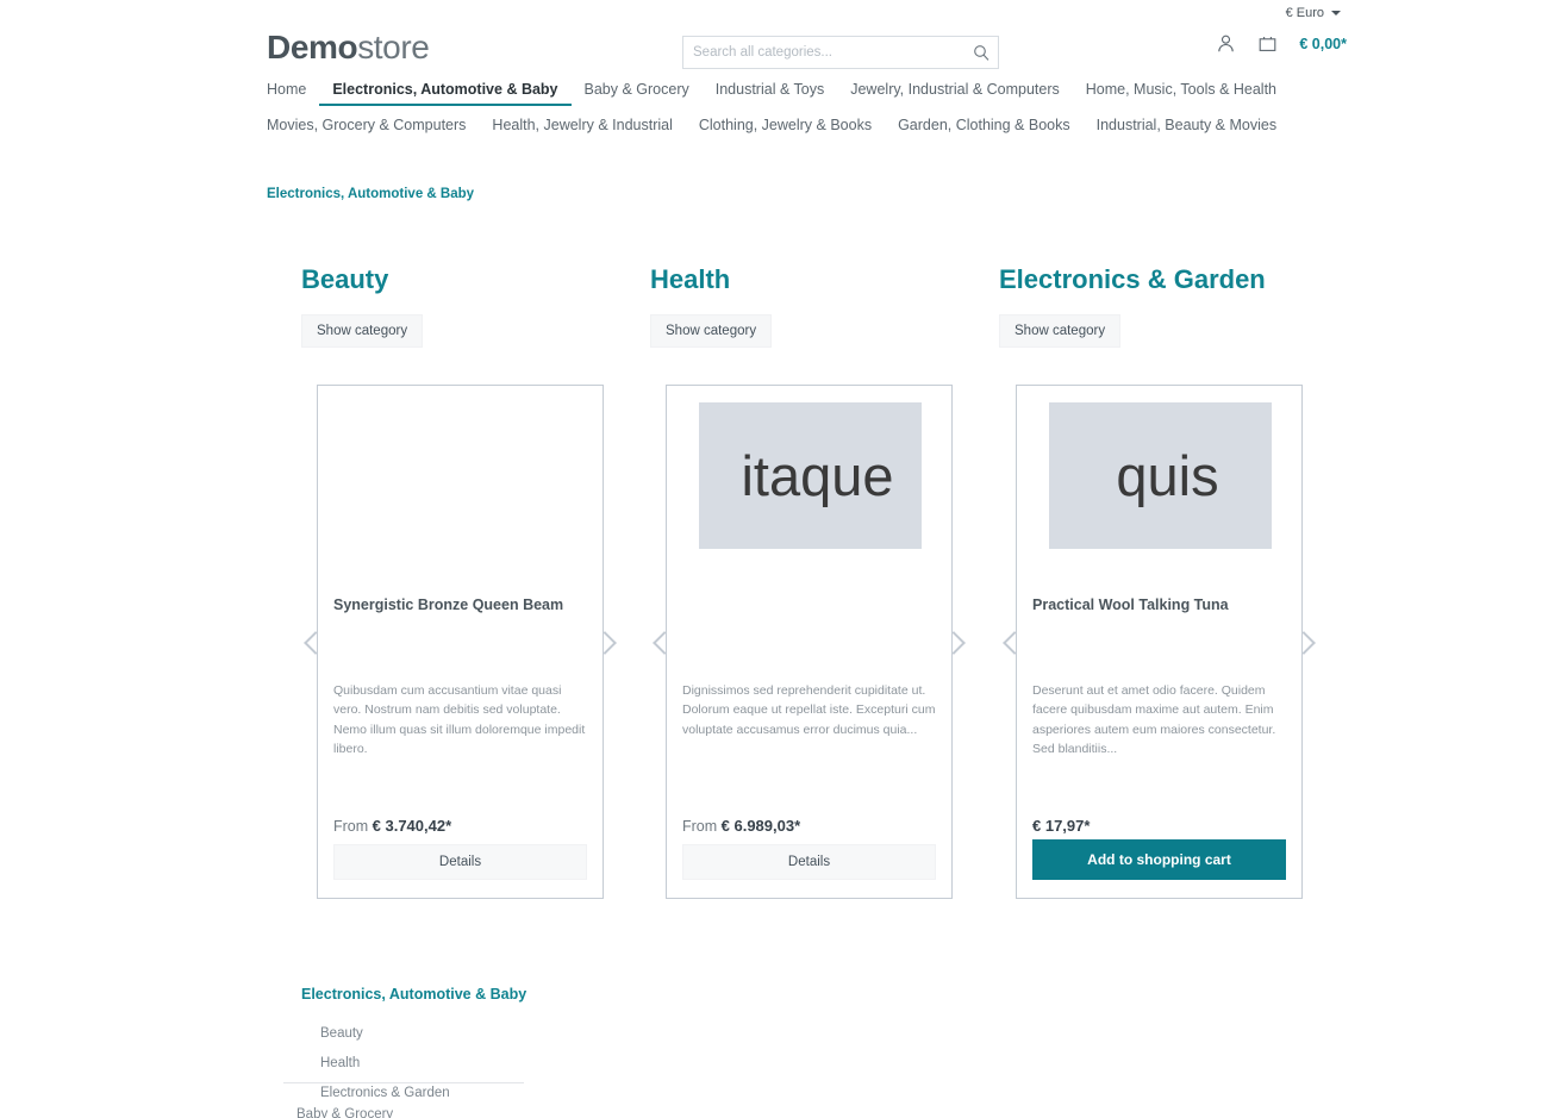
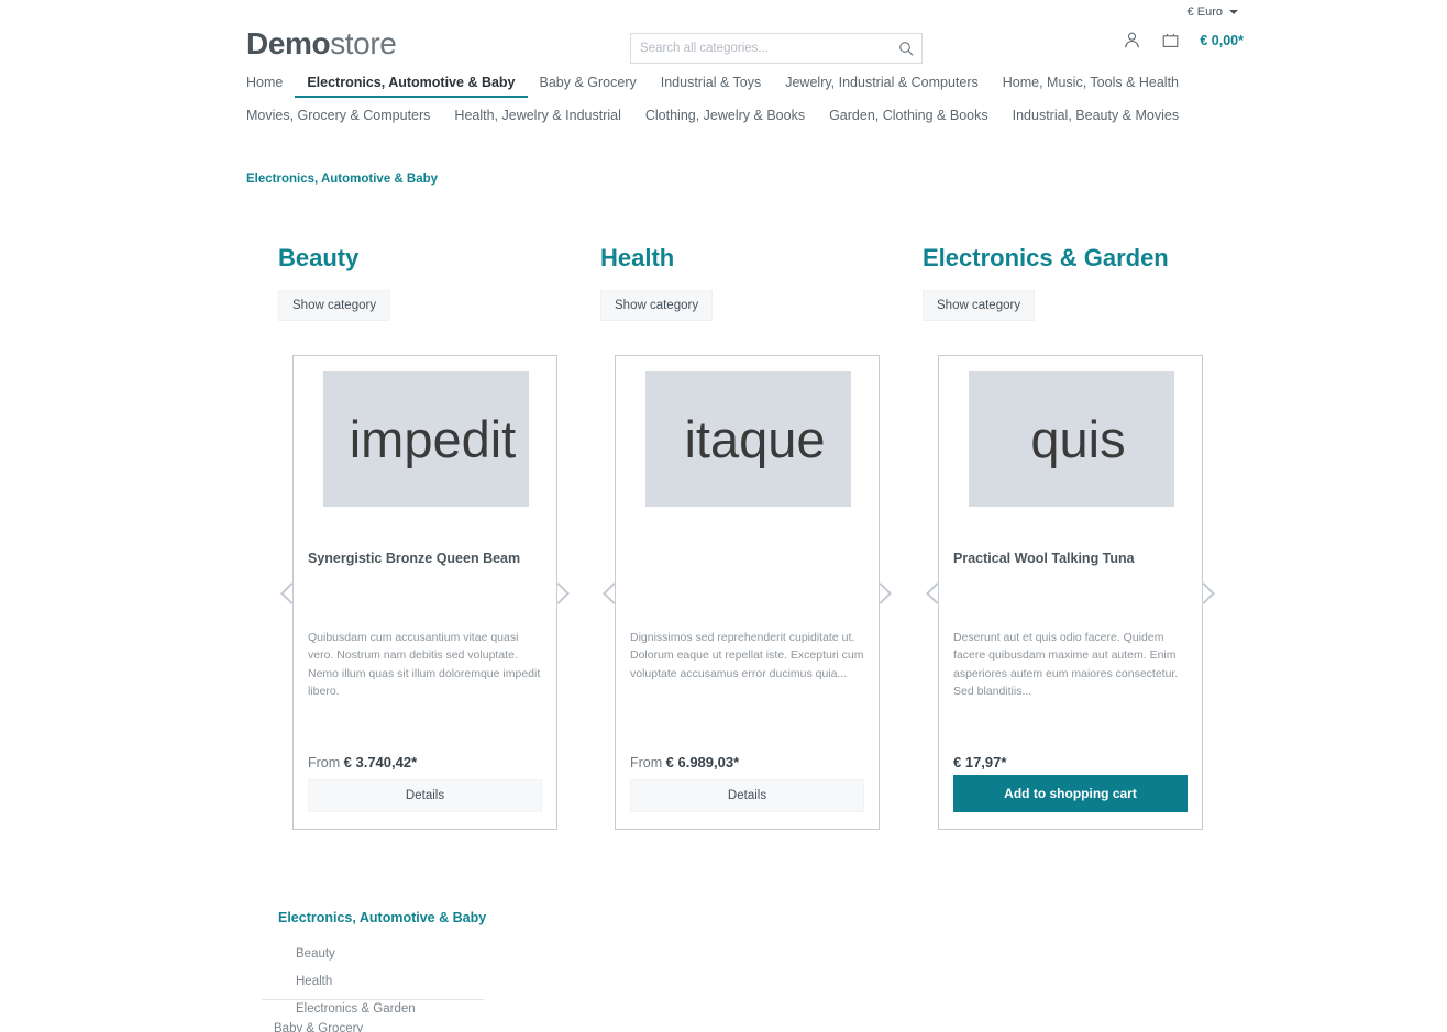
  € Euro
  Demostore
  Search all categories...
  € 0,00*
  Home
  Electronics, Automotive & Baby
  Baby & Grocery
  Industrial & Toys
  Jewelry, Industrial & Computers
  Home, Music, Tools & Health
  Movies, Grocery & Computers
  Health, Jewelry & Industrial
  Clothing, Jewelry & Books
  Garden, Clothing & Books
  Industrial, Beauty & Movies
  Electronics, Automotive & Baby
  Beauty
  Show category
  Health
  Show category
  Electronics & Garden
  Show category
+ impedit
  Synergistic Bronze Queen Beam
  Quibusdam cum accusantium vitae quasi vero. Nostrum nam debitis sed voluptate. Nemo illum quas sit illum doloremque impedit libero.
  From € 3.740,42*
  Details
  itaque
  Dignissimos sed reprehenderit cupiditate ut. Dolorum eaque ut repellat iste. Excepturi cum voluptate accusamus error ducimus quia...
  From € 6.989,03*
  Details
  quis
  Practical Wool Talking Tuna
- Deserunt aut et amet odio facere. Quidem facere quibusdam maxime aut autem. Enim asperiores autem eum maiores consectetur. Sed blanditiis...
+ Deserunt aut et quis odio facere. Quidem facere quibusdam maxime aut autem. Enim asperiores autem eum maiores consectetur. Sed blanditiis...
  € 17,97*
  Add to shopping cart
  Electronics, Automotive & Baby
  Beauty
  Health
  Electronics & Garden
  Baby & Grocery
